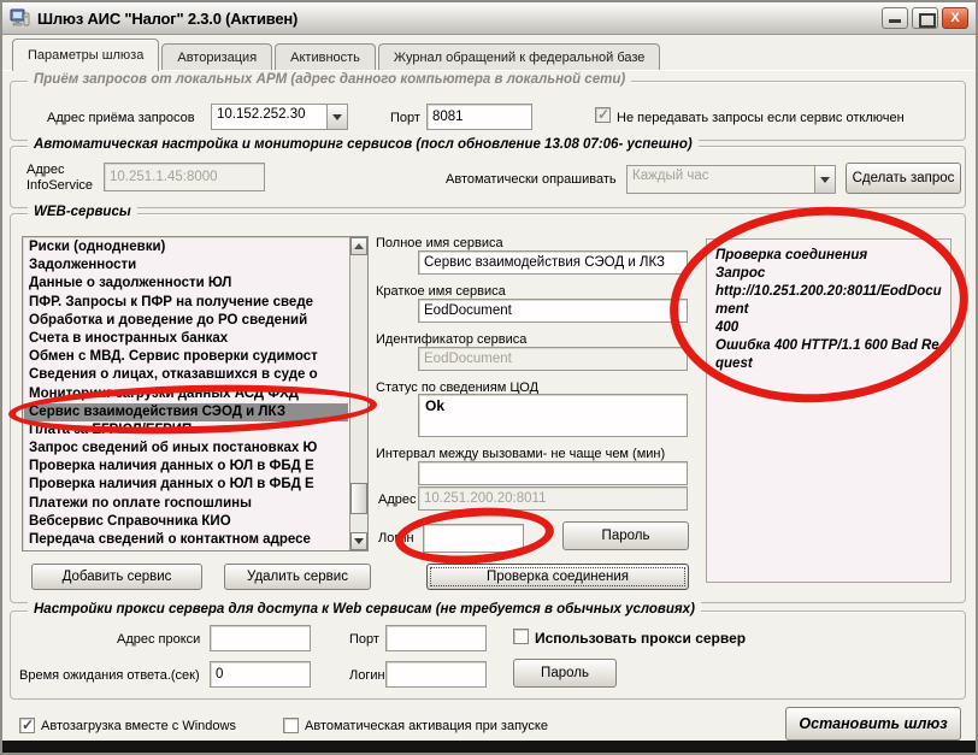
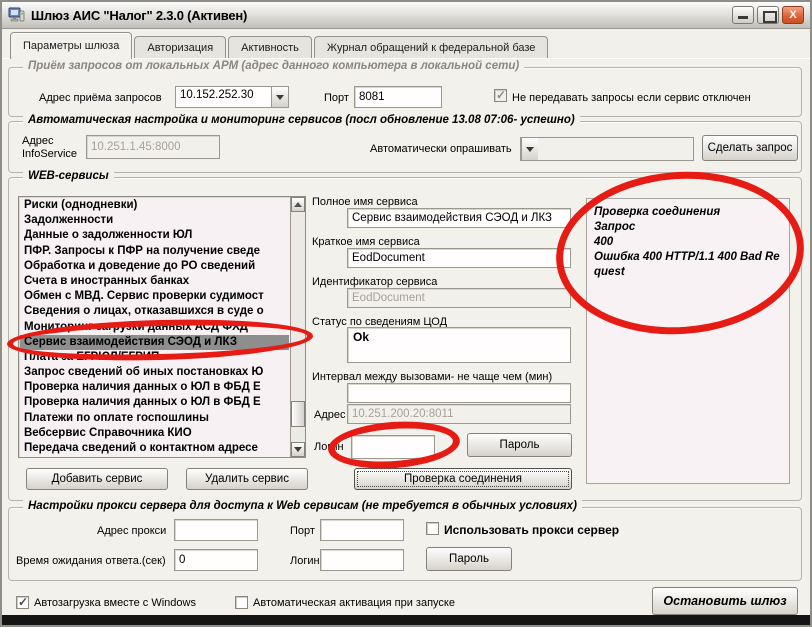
  Шлюз АИС "Налог" 2.3.0 (Активен)
  X
  Параметры шлюза
  Авторизация
  Активность
  Журнал обращений к федеральной базе
  Приём запросов от локальных АРМ (адрес данного компьютера в локальной сети)
  Адрес приёма запросов
  10.152.252.30
  Порт
  8081
  Не передавать запросы если сервис отключен
  Автоматическая настройка и мониторинг сервисов (посл обновление 13.08 07:06- успешно)
  Адрес
  InfoService
  10.251.1.45:8000
  Автоматически опрашивать
- Каждый час
  Сделать запрос
  WEB-сервисы
  Риски (однодневки)
  Задолженности
  Данные о задолженности ЮЛ
  ПФР. Запросы к ПФР на получение сведе
  Обработка и доведение до РО сведений
  Счета в иностранных банках
  Обмен с МВД. Сервис проверки судимост
  Сведения о лицах, отказавшихся в суде о
  Мониторинг загрузки данных АСД ФХД
  Сервис взаимодействия СЭОД и ЛКЗ
  Плата за ЕГРЮЛ/ЕГРИП
  Запрос сведений об иных постановках Ю
  Проверка наличия данных о ЮЛ в ФБД Е
  Проверка наличия данных о ЮЛ в ФБД Е
  Платежи по оплате госпошлины
  Вебсервис Справочника КИО
  Передача сведений о контактном адресе
  Добавить сервис
  Удалить сервис
  Полное имя сервиса
  Сервис взаимодействия СЭОД и ЛКЗ
  Краткое имя сервиса
  EodDocument
  Идентификатор сервиса
  EodDocument
  Статус по сведениям ЦОД
  Ok
  Интервал между вызовами- не чаще чем (мин)
  Адрес
  10.251.200.20:8011
  Логин
  Пароль
  Проверка соединения
  Проверка соединения
  Запрос
- http://10.251.200.20:8011/EodDocument
  400
- Ошибка 400 HTTP/1.1 600 Bad Request
+ Ошибка 400 HTTP/1.1 400 Bad Request
  Настройки прокси сервера для доступа к Web сервисам (не требуется в обычных условиях)
  Адрес прокси
  Порт
  Использовать прокси сервер
  Время ожидания ответа.(сек)
  0
  Логин
  Пароль
  Автозагрузка вместе с Windows
  Автоматическая активация при запуске
  Остановить шлюз
